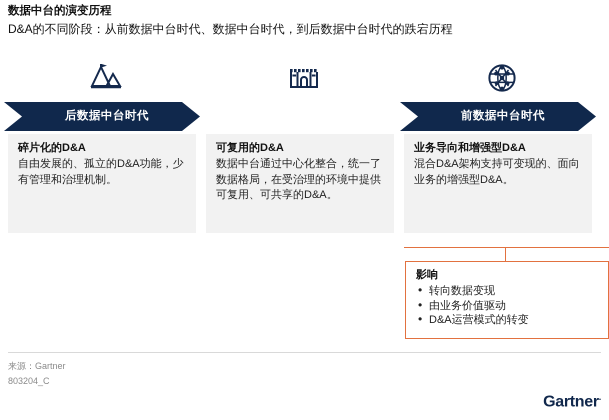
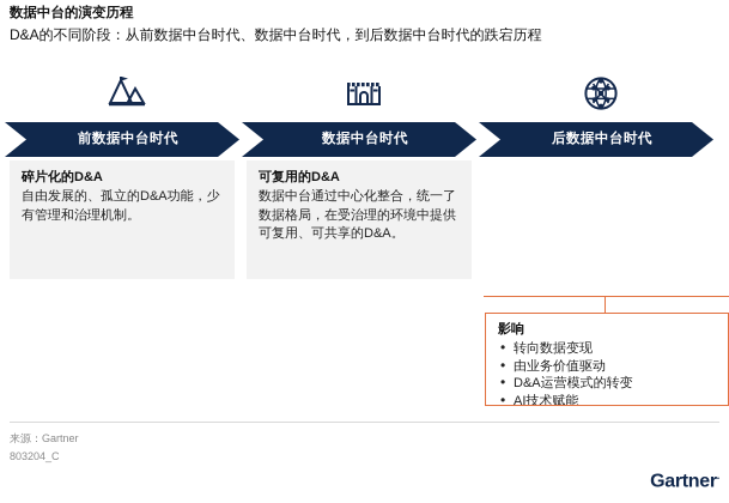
  数据中台的演变历程
  D&A的不同阶段：从前数据中台时代、数据中台时代，到后数据中台时代的跌宕历程
- 后数据中台时代
+ 前数据中台时代
+ 数据中台时代
- 前数据中台时代
+ 后数据中台时代
  碎片化的D&A
  自由发展的、孤立的D&A功能，少有管理和治理机制。
  可复用的D&A
  数据中台通过中心化整合，统一了数据格局，在受治理的环境中提供可复用、可共享的D&A。
- 业务导向和增强型D&A
- 混合D&A架构支持可变现的、面向业务的增强型D&A。
  影响
  转向数据变现
  由业务价值驱动
  D&A运营模式的转变
+ AI技术赋能
  来源：Gartner
  803204_C
  Gartner.
